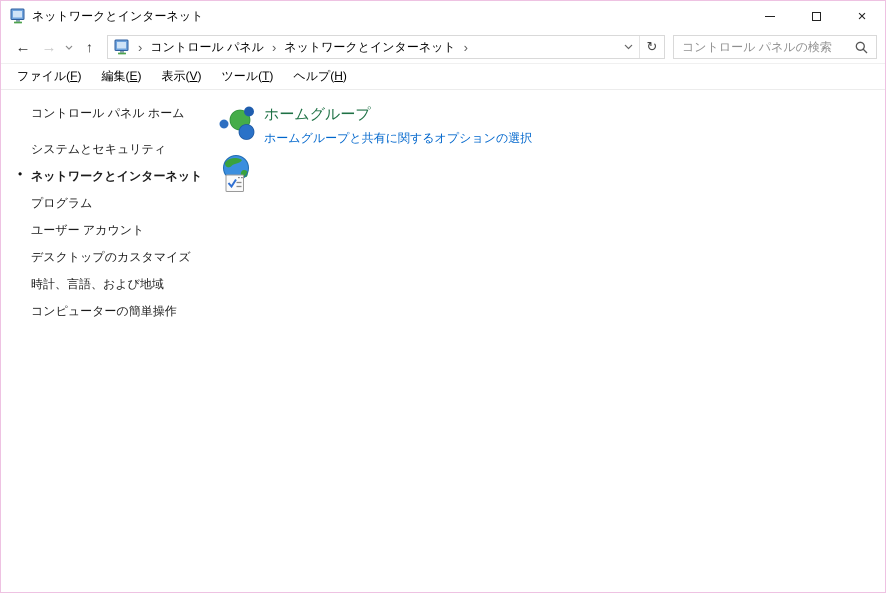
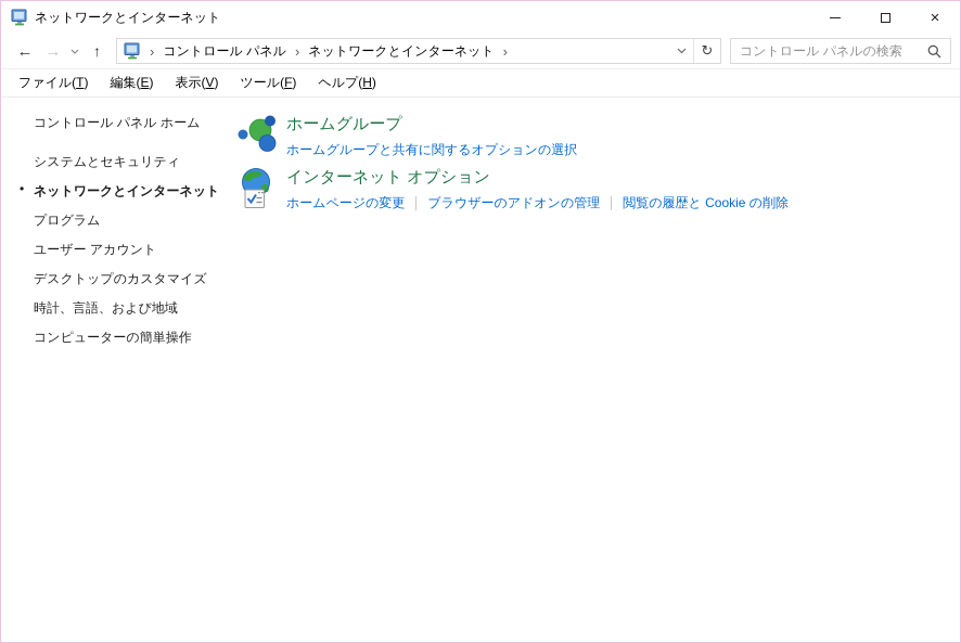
  ネットワークとインターネット
  ×
  ←
  →
  ↑
  ›
  コントロール パネル
  ›
  ネットワークとインターネット
  ›
  ↻
  コントロール パネルの検索
- ファイル(F)
+ ファイル(T)
  編集(E)
  表示(V)
- ツール(T)
+ ツール(F)
  ヘルプ(H)
  コントロール パネル ホーム
  システムとセキュリティ
  •
  ネットワークとインターネット
  プログラム
  ユーザー アカウント
  デスクトップのカスタマイズ
  時計、言語、および地域
  コンピューターの簡単操作
  ホームグループ
  ホームグループと共有に関するオプションの選択
+ インターネット オプション
+ ホームページの変更
+ ブラウザーのアドオンの管理
+ 閲覧の履歴と Cookie の削除
